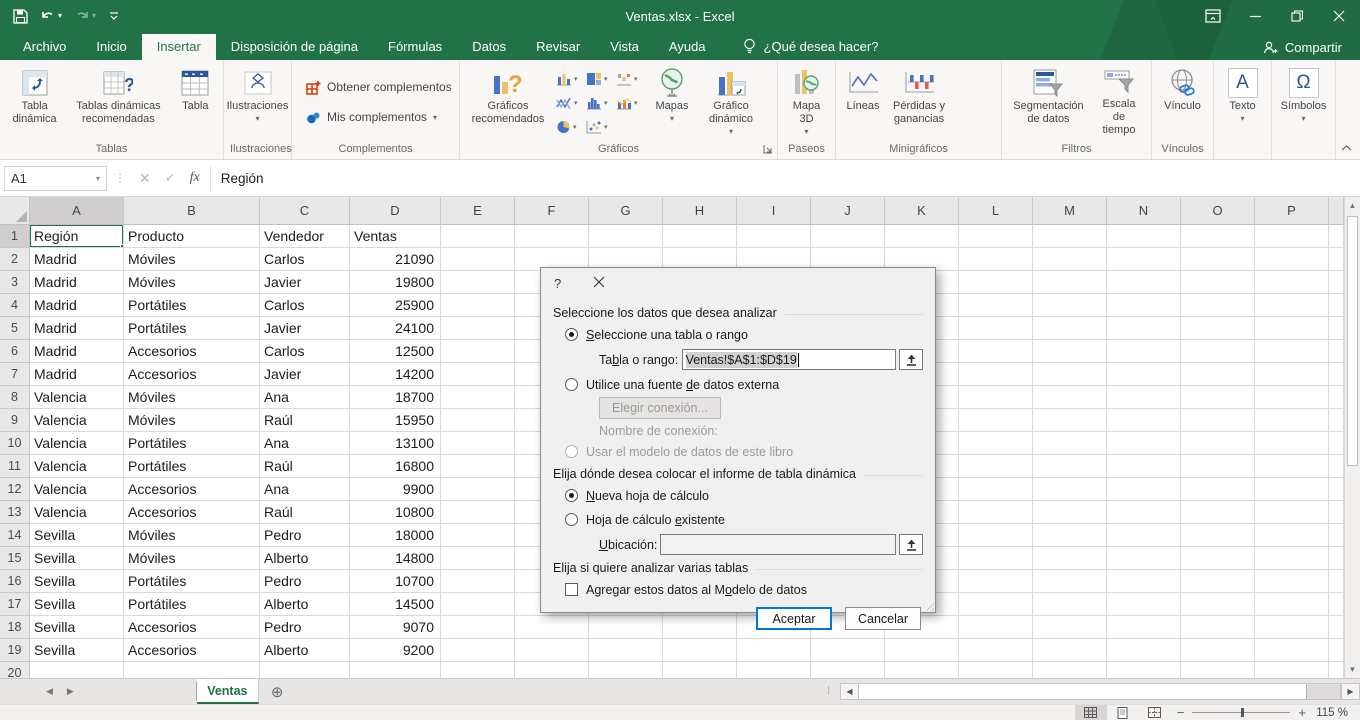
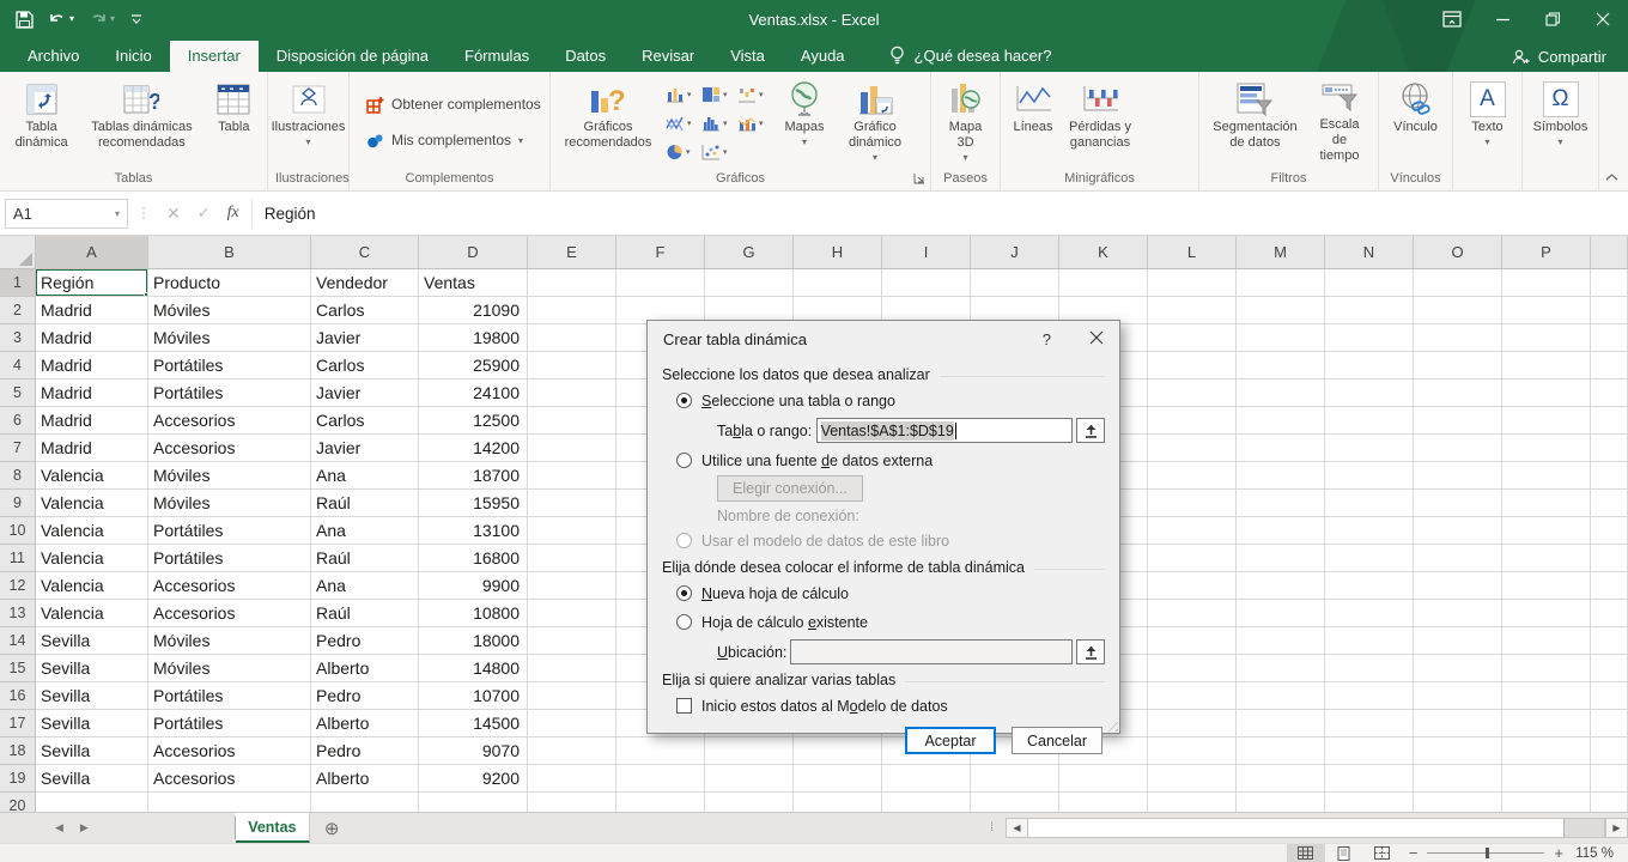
  ▾
  ▾
  Ventas.xlsx - Excel
  Archivo
  Inicio
  Insertar
  Disposición de página
  Fórmulas
  Datos
  Revisar
  Vista
  Ayuda
  ¿Qué desea hacer?
  Compartir
  Tabla dinámica
  ?
  Tablas dinámicas recomendadas
  Tabla
  Tablas
  Ilustraciones
  ▾
  Ilustraciones
  Obtener complementos
  Mis complementos
  ▾
  Complementos
  ?
  Gráficos recomendados
  Mapas
  ▾
  Gráfico dinámico
  ▾
  Gráficos
  Mapa 3D
  ▾
  Paseos
  Líneas
  Pérdidas y ganancias
  Minigráficos
  Segmentación de datos
  Escala de tiempo
  Filtros
  Vínculo
  Vínculos
  A
  Texto
  ▾
  Ω
  Símbolos
  ▾
  A1
  ▾
  ⋮
  ✕
  ✓
  fx
  Región
  A
  B
  C
  D
  E
  F
  G
  H
  I
  J
  K
  L
  M
  N
  O
  P
  1
  Región
  Producto
  Vendedor
  Ventas
  2
  Madrid
  Móviles
  Carlos
  21090
  3
  Madrid
  Móviles
  Javier
  19800
  4
  Madrid
  Portátiles
  Carlos
  25900
  5
  Madrid
  Portátiles
  Javier
  24100
  6
  Madrid
  Accesorios
  Carlos
  12500
  7
  Madrid
  Accesorios
  Javier
  14200
  8
  Valencia
  Móviles
  Ana
  18700
  9
  Valencia
  Móviles
  Raúl
  15950
  10
  Valencia
  Portátiles
  Ana
  13100
  11
  Valencia
  Portátiles
  Raúl
  16800
  12
  Valencia
  Accesorios
  Ana
  9900
  13
  Valencia
  Accesorios
  Raúl
  10800
  14
  Sevilla
  Móviles
  Pedro
  18000
  15
  Sevilla
  Móviles
  Alberto
  14800
  16
  Sevilla
  Portátiles
  Pedro
  10700
  17
  Sevilla
  Portátiles
  Alberto
  14500
  18
  Sevilla
  Accesorios
  Pedro
  9070
  19
  Sevilla
  Accesorios
  Alberto
  9200
  20
- ▲
- ▼
  ◀
  ▶
  Ventas
  ⊕
  ⁞
  ◀
  ▶
  −
  +
  115 %
+ Crear tabla dinámica
  ?
  Seleccione los datos que desea analizar
  Seleccione una tabla o rango
  Tabla o rango:
  Ventas!$A$1:$D$19
  Utilice una fuente de datos externa
  Elegir conexión...
  Nombre de conexión:
  Usar el modelo de datos de este libro
  Elija dónde desea colocar el informe de tabla dinámica
  Nueva hoja de cálculo
  Hoja de cálculo existente
  Ubicación:
  Elija si quiere analizar varias tablas
- Agregar estos datos al Modelo de datos
+ Inicio estos datos al Modelo de datos
  Aceptar
  Cancelar
